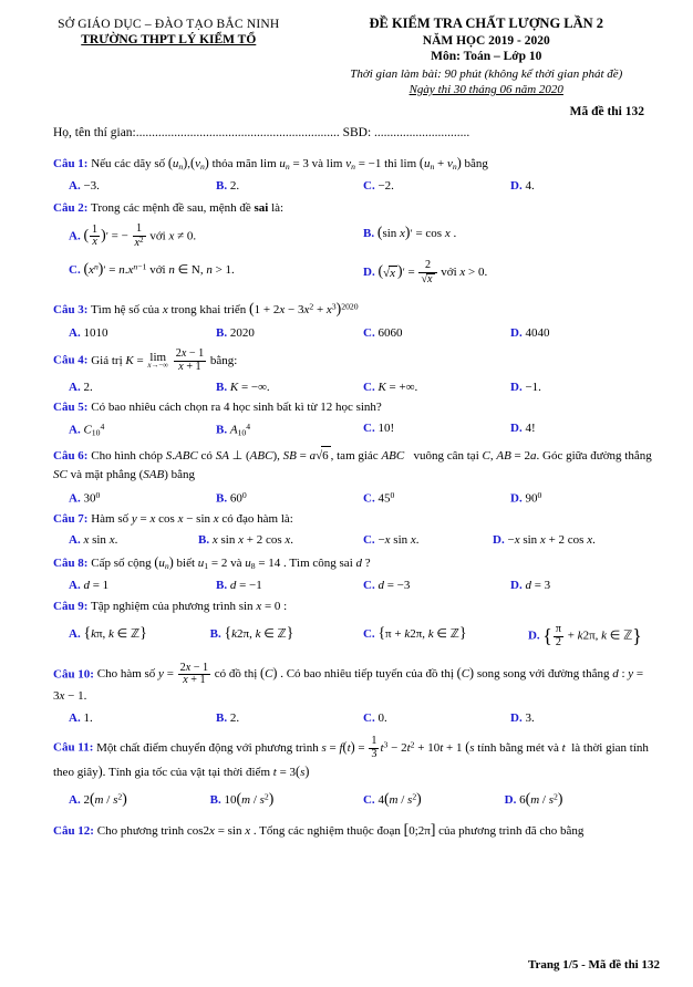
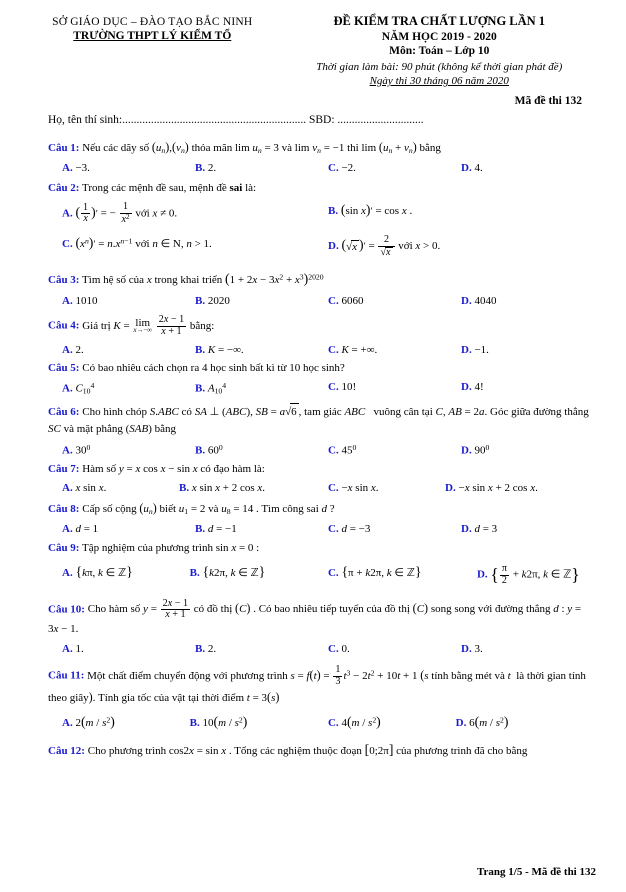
  SỞ GIÁO DỤC – ĐÀO TẠO BẮC NINH
  TRƯỜNG THPT LÝ KIỂM TỔ
- ĐỀ KIỂM TRA CHẤT LƯỢNG LẦN 2
+ ĐỀ KIỂM TRA CHẤT LƯỢNG LẦN 1
  NĂM HỌC 2019 - 2020
  Môn: Toán – Lớp 10
  Thời gian làm bài: 90 phút (không kể thời gian phát đề)
  Ngày thi 30 tháng 06 năm 2020
  Mã đề thi 132
- Họ, tên thí gian:................................................................ SBD: ..............................
+ Họ, tên thí sinh:................................................................ SBD: ..............................
  Câu 1: Nếu các dãy số (un),(vn) thỏa mãn lim un = 3 và lim vn = −1 thi lim (un + vn) bằng
  A. −3.
  B. 2.
  C. −2.
  D. 4.
  Câu 2: Trong các mệnh đề sau, mệnh đề sai là:
  A. (
  1
  x
  )′ = −
  1
  x2
  với x ≠ 0.
  B. (sin x)′ = cos x .
  C. (xn)′ = n.xn−1 với n ∈ N, n > 1.
  D. (√x )′ =
  2
  √x
  với x > 0.
  Câu 3: Tìm hệ số của x trong khai triển (1 + 2x − 3x2 + x3)2020
  A. 1010
  B. 2020
  C. 6060
  D. 4040
  Câu 4: Giá trị K =
  lim
  2x − 1
  x + 1
  bằng:
  A. 2.
  B. K = −∞.
  C. K = +∞.
  D. −1.
- Câu 5: Có bao nhiêu cách chọn ra 4 học sinh bất kì từ 12 học sinh?
+ Câu 5: Có bao nhiêu cách chọn ra 4 học sinh bất kì từ 10 học sinh?
  A. C104
  B. A104
  C. 10!
  D. 4!
  Câu 6: Cho hình chóp S.ABC có SA ⊥ (ABC), SB = a√6 , tam giác ABC vuông cân tại C, AB = 2a. Góc giữa đường thẳng SC và mặt phẳng (SAB) bằng
  A. 300
  B. 600
  C. 450
  D. 900
  Câu 7: Hàm số y = x cos x − sin x có đạo hàm là:
  A. x sin x.
  B. x sin x + 2 cos x.
  C. −x sin x.
  D. −x sin x + 2 cos x.
  Câu 8: Cấp số cộng (un) biết u1 = 2 và u8 = 14 . Tìm công sai d ?
  A. d = 1
  B. d = −1
  C. d = −3
  D. d = 3
  Câu 9: Tập nghiệm của phương trình sin x = 0 :
  A. {kπ, k ∈ ℤ}
  B. {k2π, k ∈ ℤ}
  C. {π + k2π, k ∈ ℤ}
  D. {
  π
  2
  + k2π, k ∈ ℤ}
  Câu 10: Cho hàm số y =
  2x − 1
  x + 1
  có đồ thị (C) . Có bao nhiêu tiếp tuyến của đồ thị (C) song song với đường thẳng d : y = 3x − 1.
  A. 1.
  B. 2.
  C. 0.
  D. 3.
  Câu 11: Một chất điểm chuyển động với phương trình s = f(t) =
  1
  3
  t3 − 2t2 + 10t + 1 (s tính bằng mét và t là thời gian tính theo giây). Tính gia tốc của vật tại thời điểm t = 3(s)
  A. 2(m / s2)
  B. 10(m / s2)
  C. 4(m / s2)
  D. 6(m / s2)
  Câu 12: Cho phương trình cos2x = sin x . Tổng các nghiệm thuộc đoạn [0;2π] của phương trình đã cho bằng
  Trang 1/5 - Mã đề thi 132
